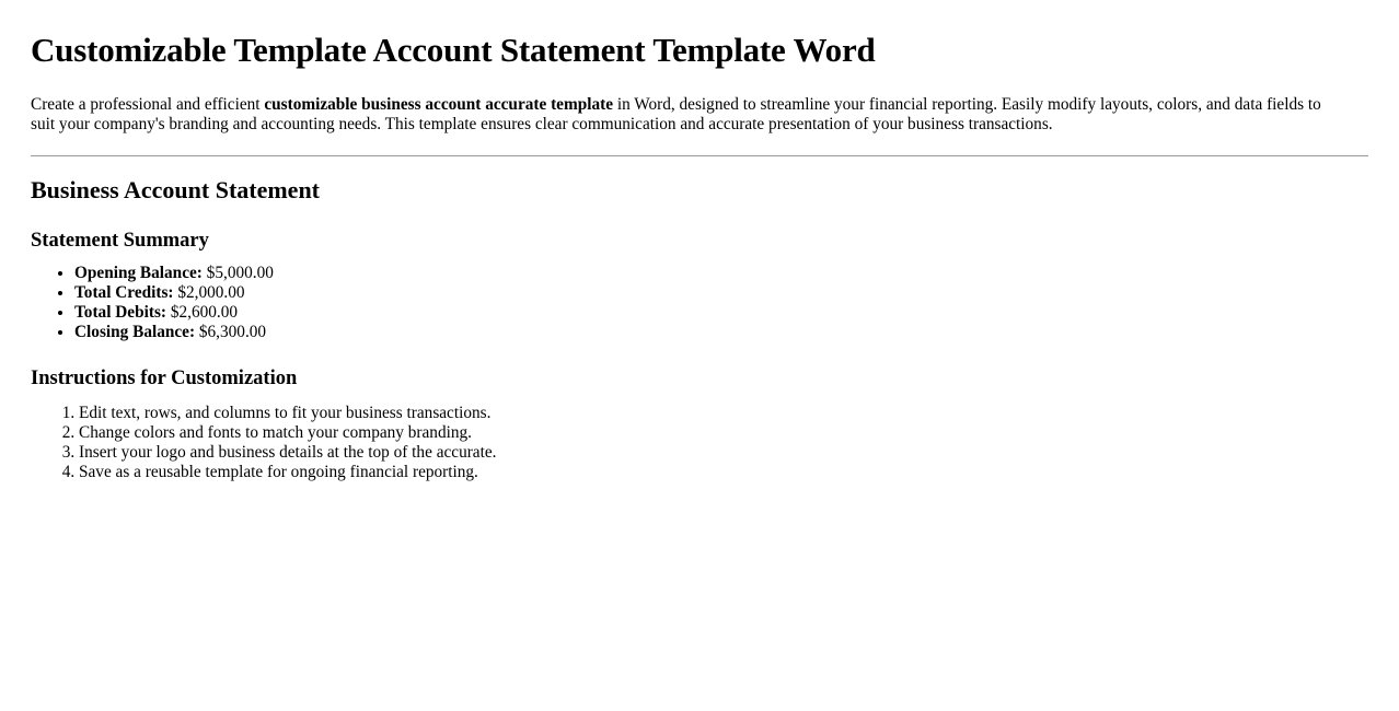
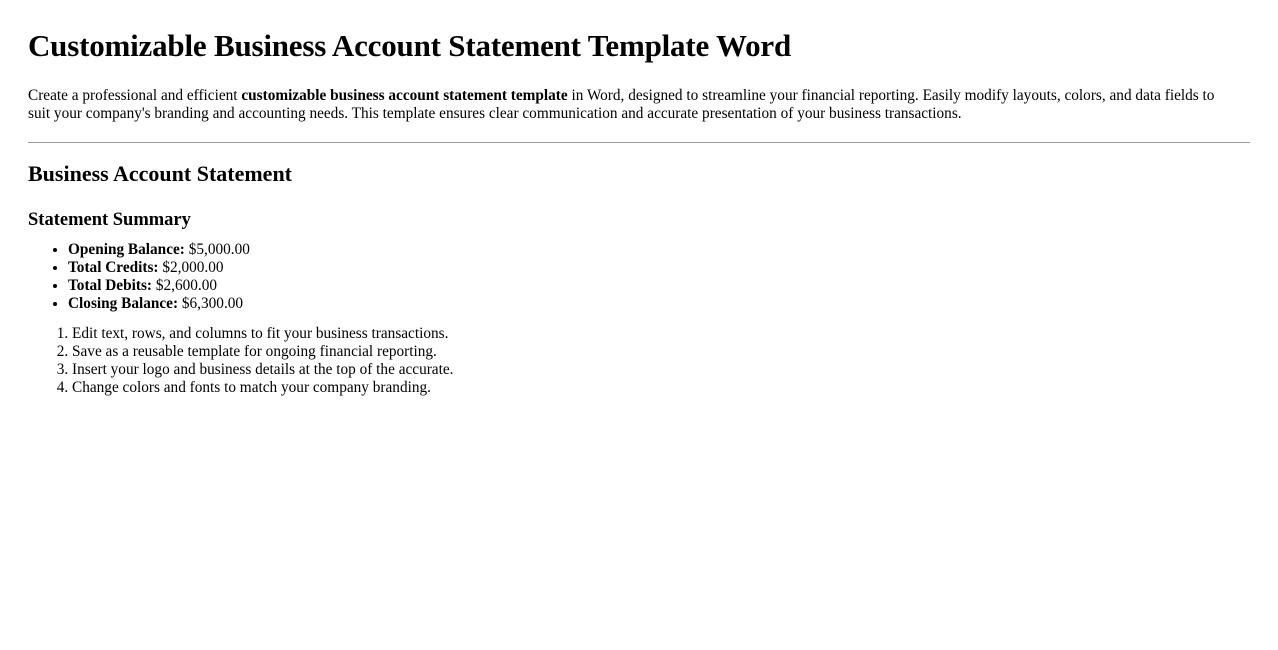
- Customizable Template Account Statement Template Word
+ Customizable Business Account Statement Template Word
- Create a professional and efficient customizable business account accurate template in Word, designed to streamline your financial reporting. Easily modify layouts, colors, and data fields to suit your company's branding and accounting needs. This template ensures clear communication and accurate presentation of your business transactions.
+ Create a professional and efficient customizable business account statement template in Word, designed to streamline your financial reporting. Easily modify layouts, colors, and data fields to suit your company's branding and accounting needs. This template ensures clear communication and accurate presentation of your business transactions.
  Business Account Statement
  Statement Summary
  Opening Balance: $5,000.00
  Total Credits: $2,000.00
  Total Debits: $2,600.00
  Closing Balance: $6,300.00
- Instructions for Customization
  Edit text, rows, and columns to fit your business transactions.
- Change colors and fonts to match your company branding.
+ Save as a reusable template for ongoing financial reporting.
  Insert your logo and business details at the top of the accurate.
- Save as a reusable template for ongoing financial reporting.
+ Change colors and fonts to match your company branding.
